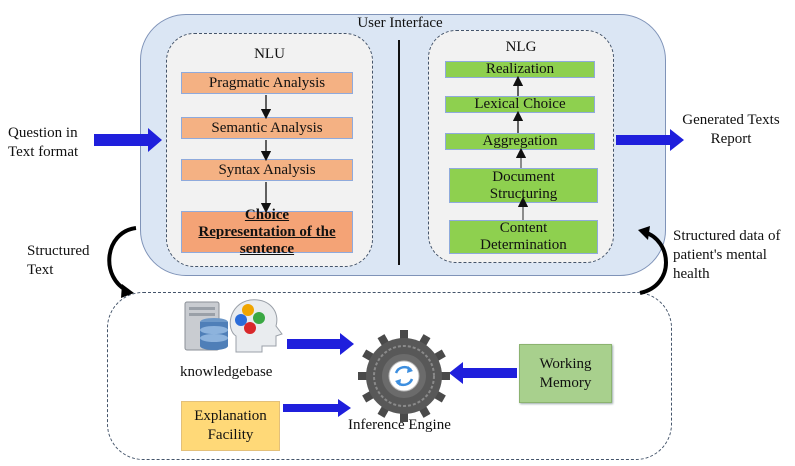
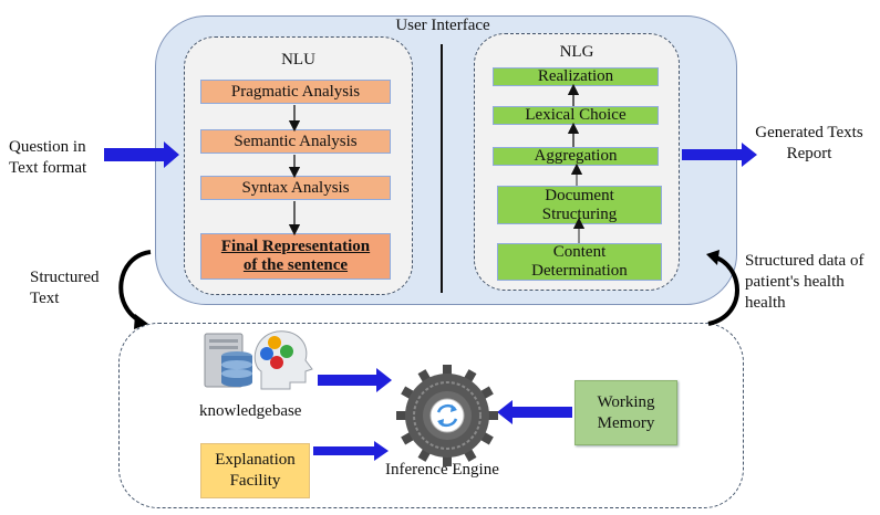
  User Interface
  NLU
  Pragmatic Analysis
  Semantic Analysis
  Syntax Analysis
- Choice Representation of the sentence
+ Final Representation of the sentence
  NLG
  Realization
  Lexical Choice
  Aggregation
  Document Structuring
  Content Determination
  Question in Text format
  Generated Texts Report
  Structured Text
- Structured data of patient's mental health
+ Structured data of patient's health health
  knowledgebase
  Explanation Facility
  Inference Engine
  Working Memory
